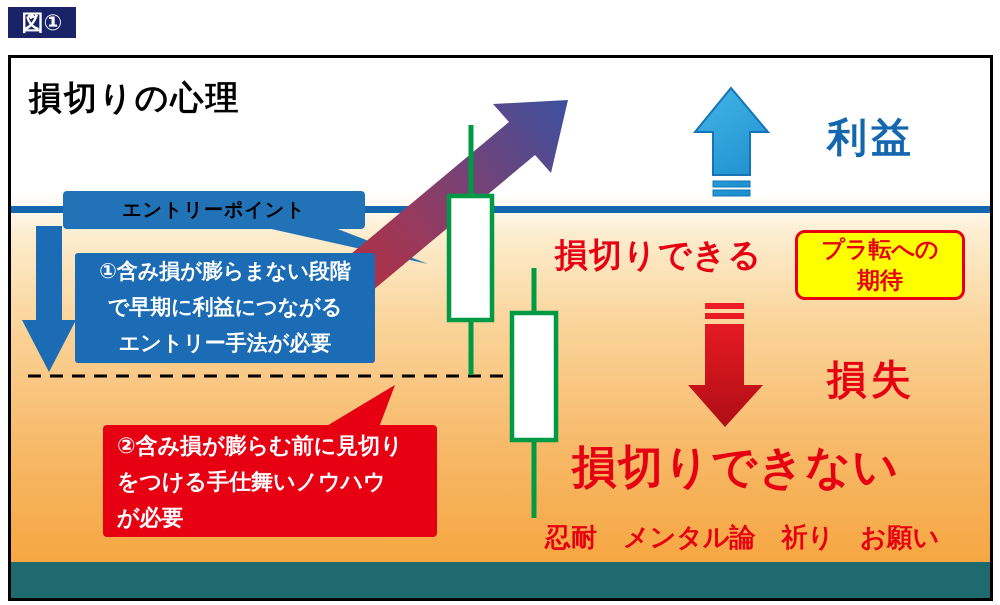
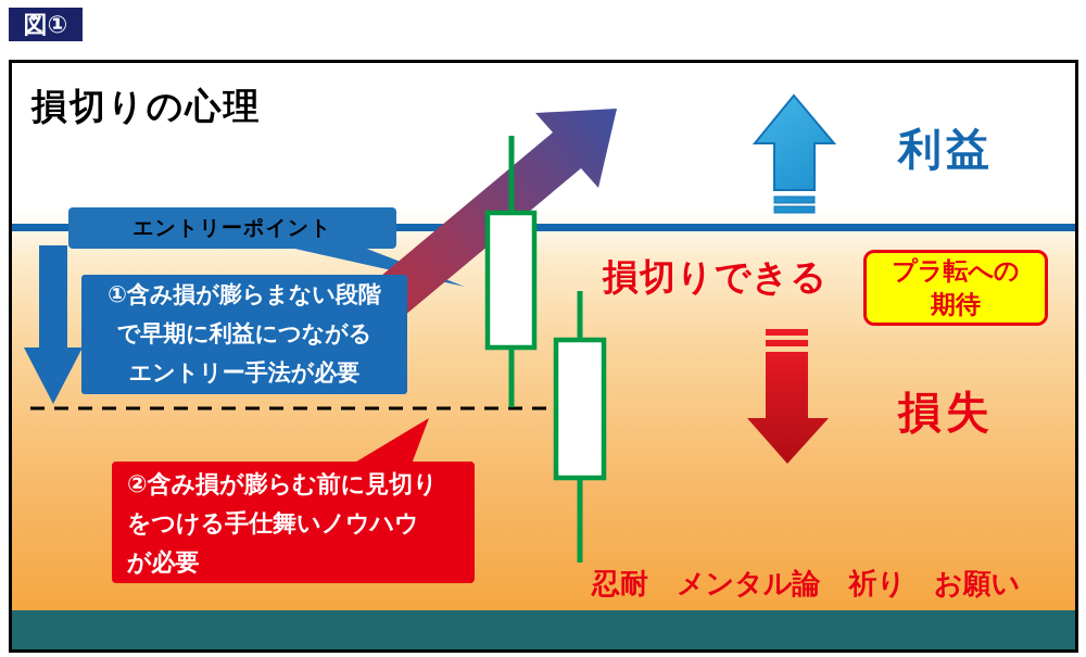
  図①
  損切りの心理
  エントリーポイント
  ①含み損が膨らまない段階
  で早期に利益につながる
  エントリー手法が必要
  ②含み損が膨らむ前に見切り
  をつける手仕舞いノウハウ
  が必要
  損切りできる
  プラ転への
  期待
  利益
  損失
- 損切りできない
  忍耐 メンタル論 祈り お願い
